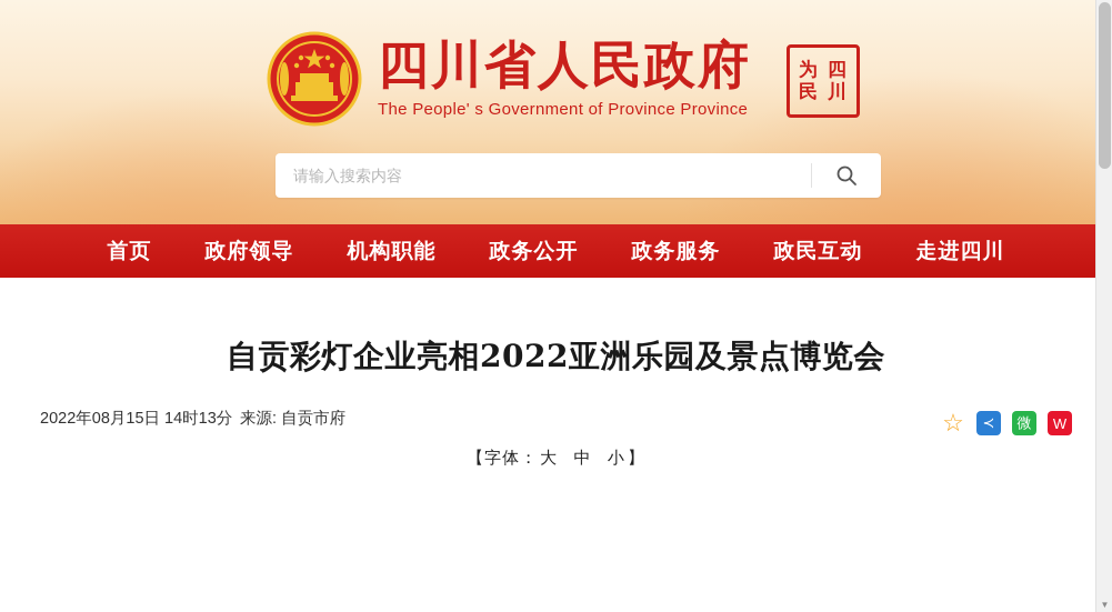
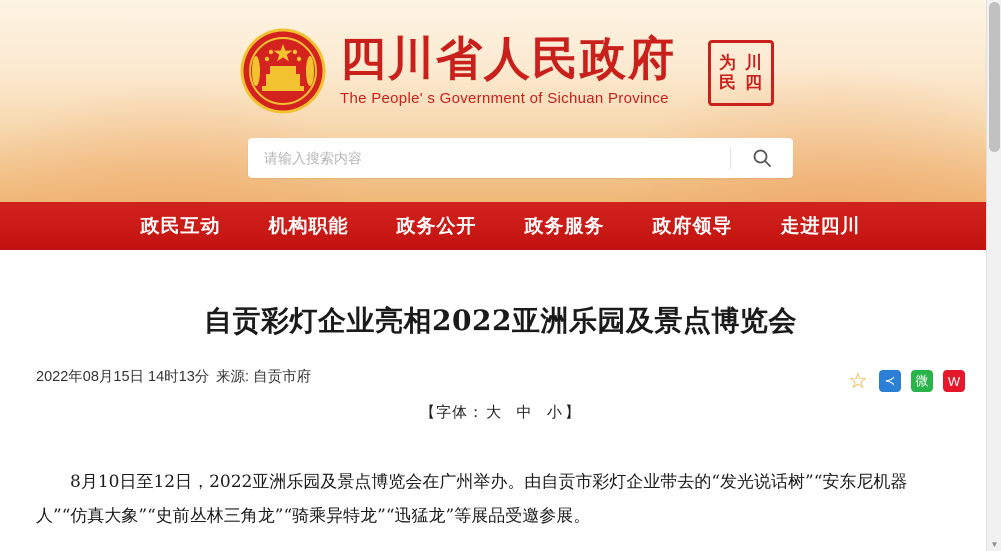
  四川省人民政府
- The People' s Government of Province Province
+ The People' s Government of Sichuan Province
  为
- 四
+ 川
  民
- 川
+ 四
  请输入搜索内容
- 首页
- 政府领导
+ 政民互动
  机构职能
  政务公开
  政务服务
- 政民互动
+ 政府领导
  走进四川
  自贡彩灯企业亮相2022亚洲乐园及景点博览会
  2022年08月15日 14时13分
  来源: 自贡市府
  【字体：大 中 小】
  ☆
  ≺
  微
  W
+ 8月10日至12日，2022亚洲乐园及景点博览会在广州举办。由自贡市彩灯企业带去的“发光说话树”“安东尼机器人”“仿真大象”“史前丛林三角龙”“骑乘异特龙”“迅猛龙”等展品受邀参展。
  ▼
